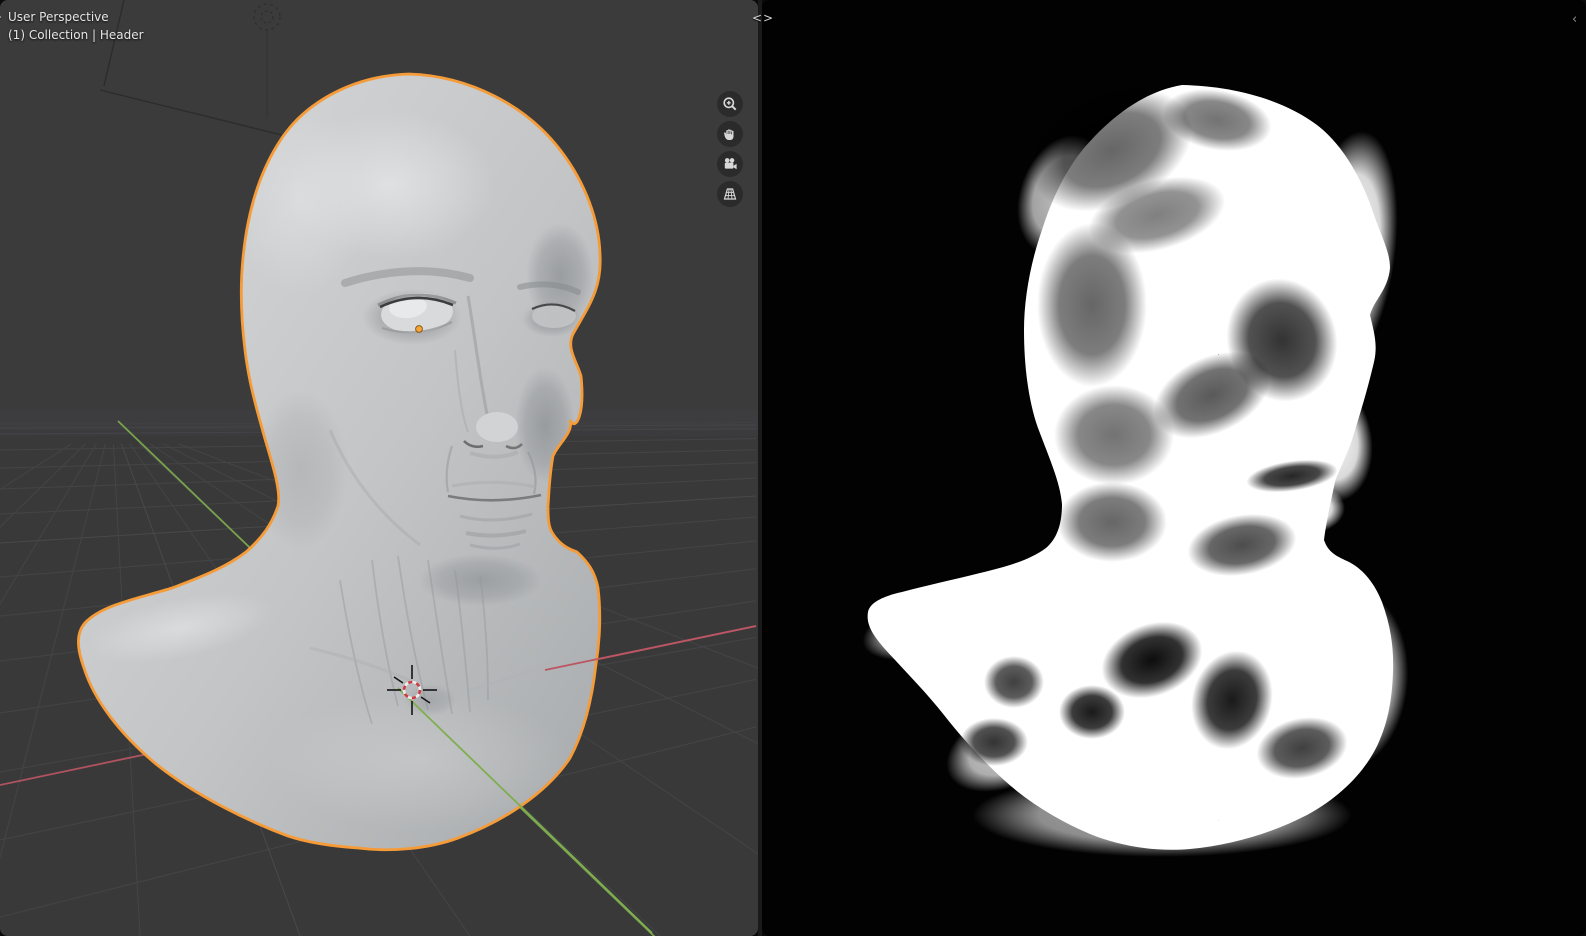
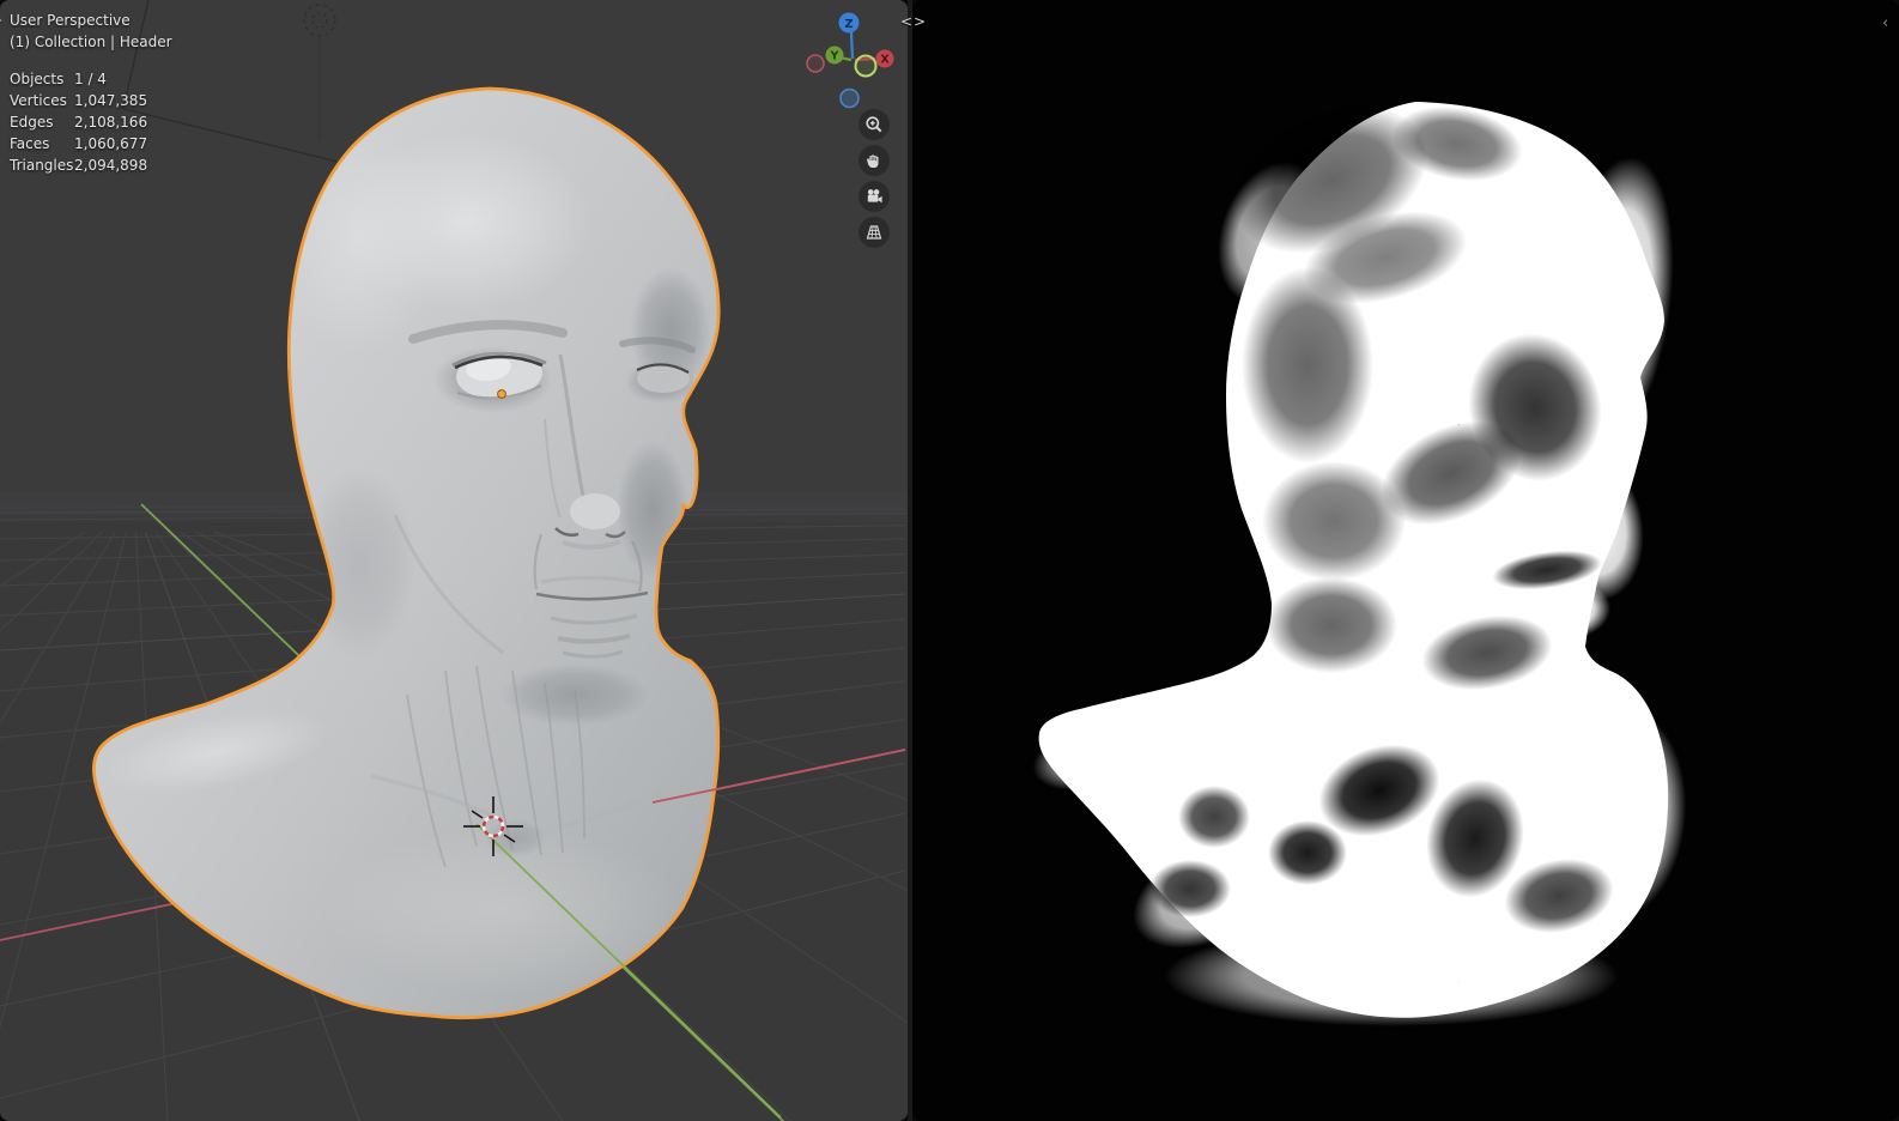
  User Perspective
  (1) Collection | Header
+ Objects
+ 1 / 4
+ Vertices
+ 1,047,385
+ Edges
+ 2,108,166
+ Faces
+ 1,060,677
+ Triangles
+ 2,094,898
+ Z
+ Y
+ X
  <>
  ‹
